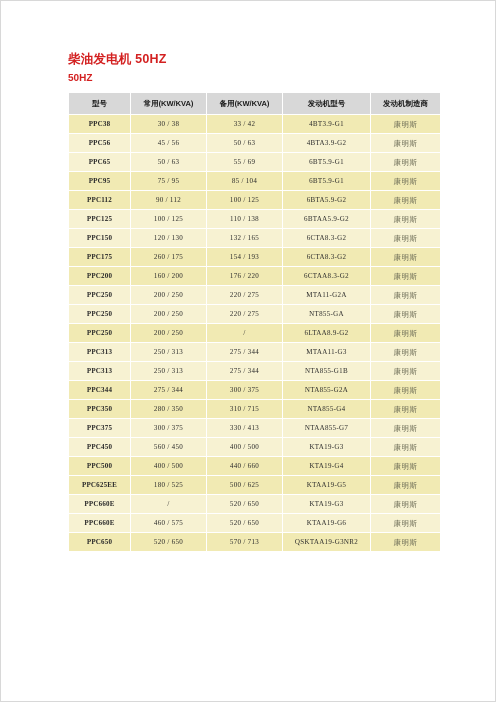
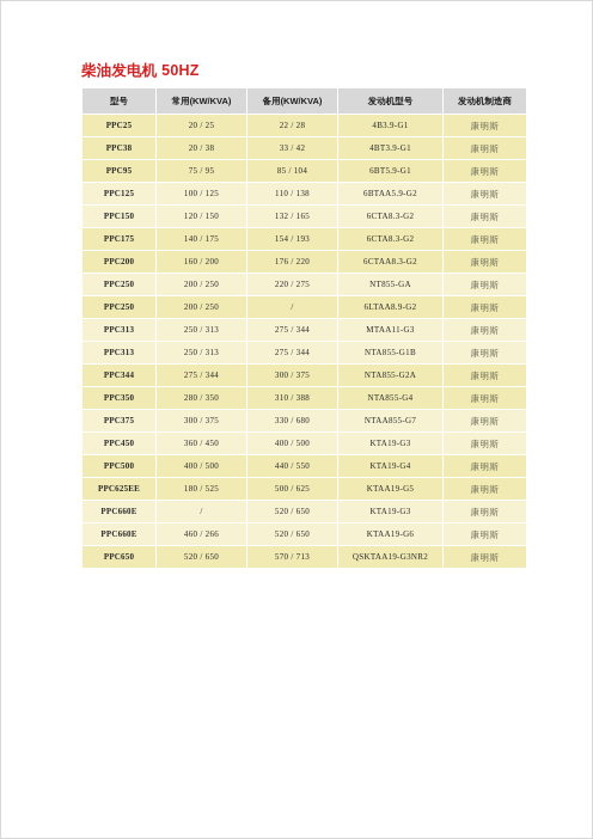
  柴油发电机 50HZ
- 50HZ
  型号	常用(KW/KVA)	备用(KW/KVA)	发动机型号	发动机制造商
+ PPC25	20 / 25	22 / 28	4B3.9-G1	康明斯
- PPC38	30 / 38	33 / 42	4BT3.9-G1	康明斯
+ PPC38	20 / 38	33 / 42	4BT3.9-G1	康明斯
- PPC56	45 / 56	50 / 63	4BTA3.9-G2	康明斯
- PPC65	50 / 63	55 / 69	6BT5.9-G1	康明斯
  PPC95	75 / 95	85 / 104	6BT5.9-G1	康明斯
- PPC112	90 / 112	100 / 125	6BTA5.9-G2	康明斯
  PPC125	100 / 125	110 / 138	6BTAA5.9-G2	康明斯
- PPC150	120 / 130	132 / 165	6CTA8.3-G2	康明斯
+ PPC150	120 / 150	132 / 165	6CTA8.3-G2	康明斯
- PPC175	260 / 175	154 / 193	6CTA8.3-G2	康明斯
+ PPC175	140 / 175	154 / 193	6CTA8.3-G2	康明斯
  PPC200	160 / 200	176 / 220	6CTAA8.3-G2	康明斯
- PPC250	200 / 250	220 / 275	MTA11-G2A	康明斯
  PPC250	200 / 250	220 / 275	NT855-GA	康明斯
  PPC250	200 / 250	/	6LTAA8.9-G2	康明斯
  PPC313	250 / 313	275 / 344	MTAA11-G3	康明斯
  PPC313	250 / 313	275 / 344	NTA855-G1B	康明斯
  PPC344	275 / 344	300 / 375	NTA855-G2A	康明斯
- PPC350	280 / 350	310 / 715	NTA855-G4	康明斯
+ PPC350	280 / 350	310 / 388	NTA855-G4	康明斯
- PPC375	300 / 375	330 / 413	NTAA855-G7	康明斯
+ PPC375	300 / 375	330 / 680	NTAA855-G7	康明斯
- PPC450	560 / 450	400 / 500	KTA19-G3	康明斯
+ PPC450	360 / 450	400 / 500	KTA19-G3	康明斯
- PPC500	400 / 500	440 / 660	KTA19-G4	康明斯
+ PPC500	400 / 500	440 / 550	KTA19-G4	康明斯
  PPC625EE	180 / 525	500 / 625	KTAA19-G5	康明斯
  PPC660E	/	520 / 650	KTA19-G3	康明斯
- PPC660E	460 / 575	520 / 650	KTAA19-G6	康明斯
+ PPC660E	460 / 266	520 / 650	KTAA19-G6	康明斯
  PPC650	520 / 650	570 / 713	QSKTAA19-G3NR2	康明斯
